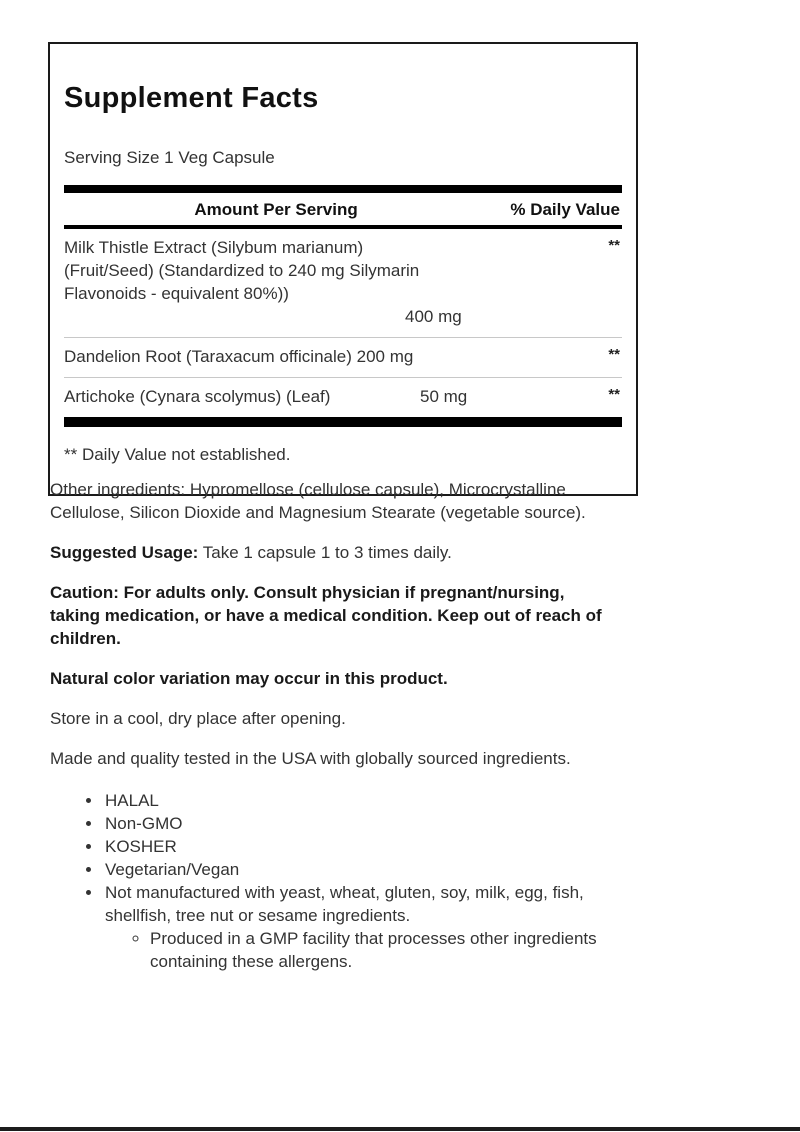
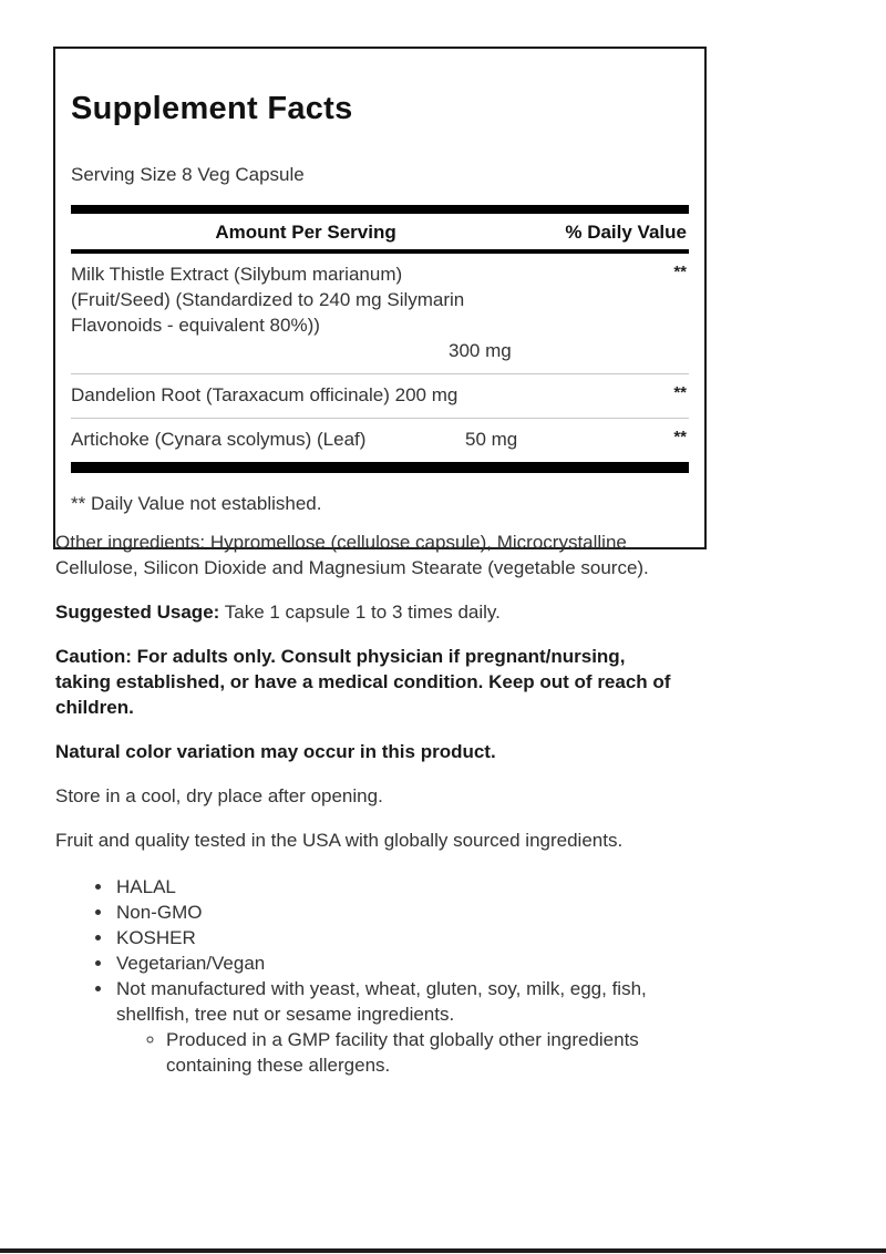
  Supplement Facts
- Serving Size 1 Veg Capsule
+ Serving Size 8 Veg Capsule
  Amount Per Serving
  % Daily Value
  Milk Thistle Extract (Silybum marianum) (Fruit/Seed) (Standardized to 240 mg Silymarin Flavonoids - equivalent 80%))
- 400 mg
+ 300 mg
  **
  Dandelion Root (Taraxacum officinale) 200 mg
  **
  Artichoke (Cynara scolymus) (Leaf)
  50 mg
  **
  ** Daily Value not established.
  Other ingredients: Hypromellose (cellulose capsule), Microcrystalline Cellulose, Silicon Dioxide and Magnesium Stearate (vegetable source).
  Suggested Usage: Take 1 capsule 1 to 3 times daily.
- Caution: For adults only. Consult physician if pregnant/nursing, taking medication, or have a medical condition. Keep out of reach of children.
+ Caution: For adults only. Consult physician if pregnant/nursing, taking established, or have a medical condition. Keep out of reach of children.
  Natural color variation may occur in this product.
  Store in a cool, dry place after opening.
- Made and quality tested in the USA with globally sourced ingredients.
+ Fruit and quality tested in the USA with globally sourced ingredients.
  HALAL
  Non-GMO
  KOSHER
  Vegetarian/Vegan
  Not manufactured with yeast, wheat, gluten, soy, milk, egg, fish, shellfish, tree nut or sesame ingredients.
- Produced in a GMP facility that processes other ingredients containing these allergens.
+ Produced in a GMP facility that globally other ingredients containing these allergens.
